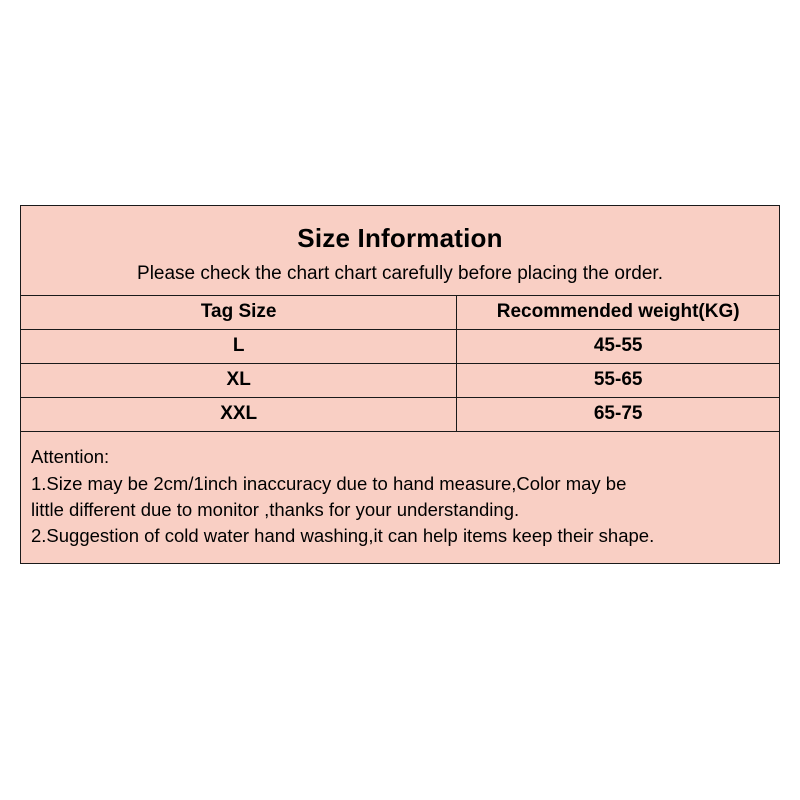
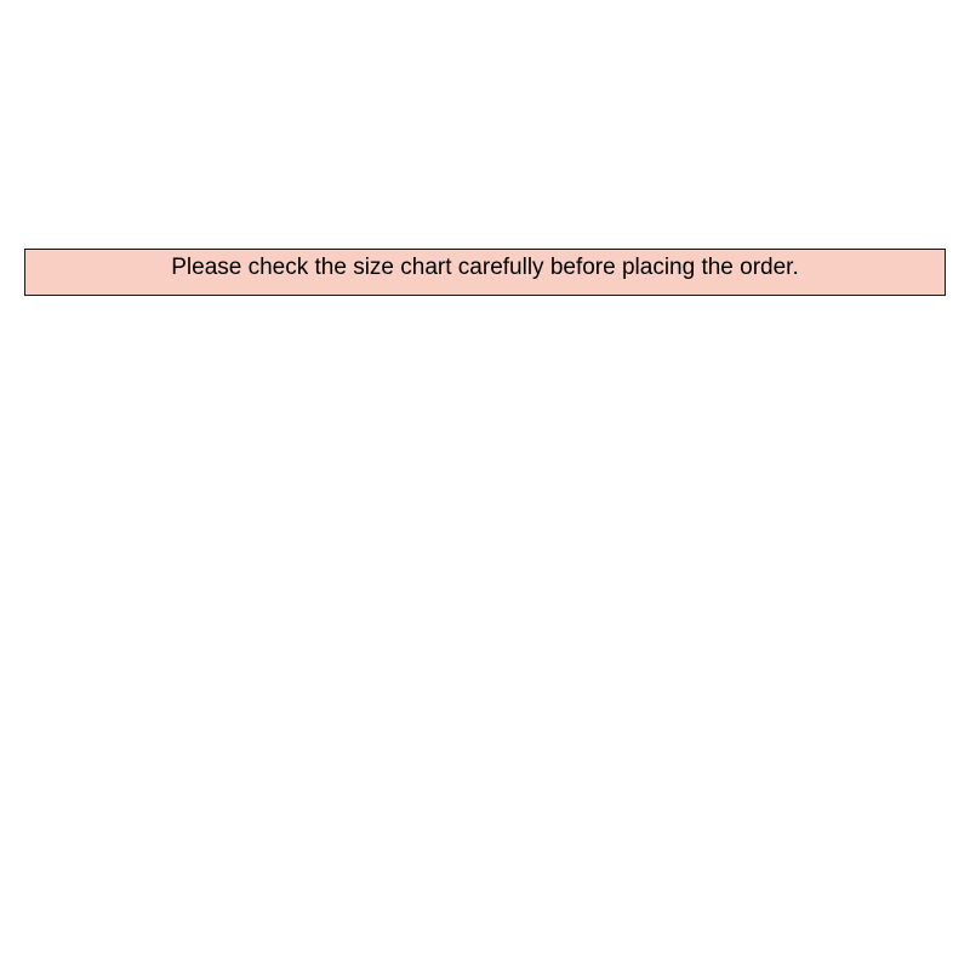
- Size Information
- Please check the chart chart carefully before placing the order.
+ Please check the size chart carefully before placing the order.
- Tag Size	Recommended weight(KG)
- L	45-55
- XL	55-65
- XXL	65-75
- Attention:
- 1.Size may be 2cm/1inch inaccuracy due to hand measure,Color may be
- little different due to monitor ,thanks for your understanding.
- 2.Suggestion of cold water hand washing,it can help items keep their shape.
